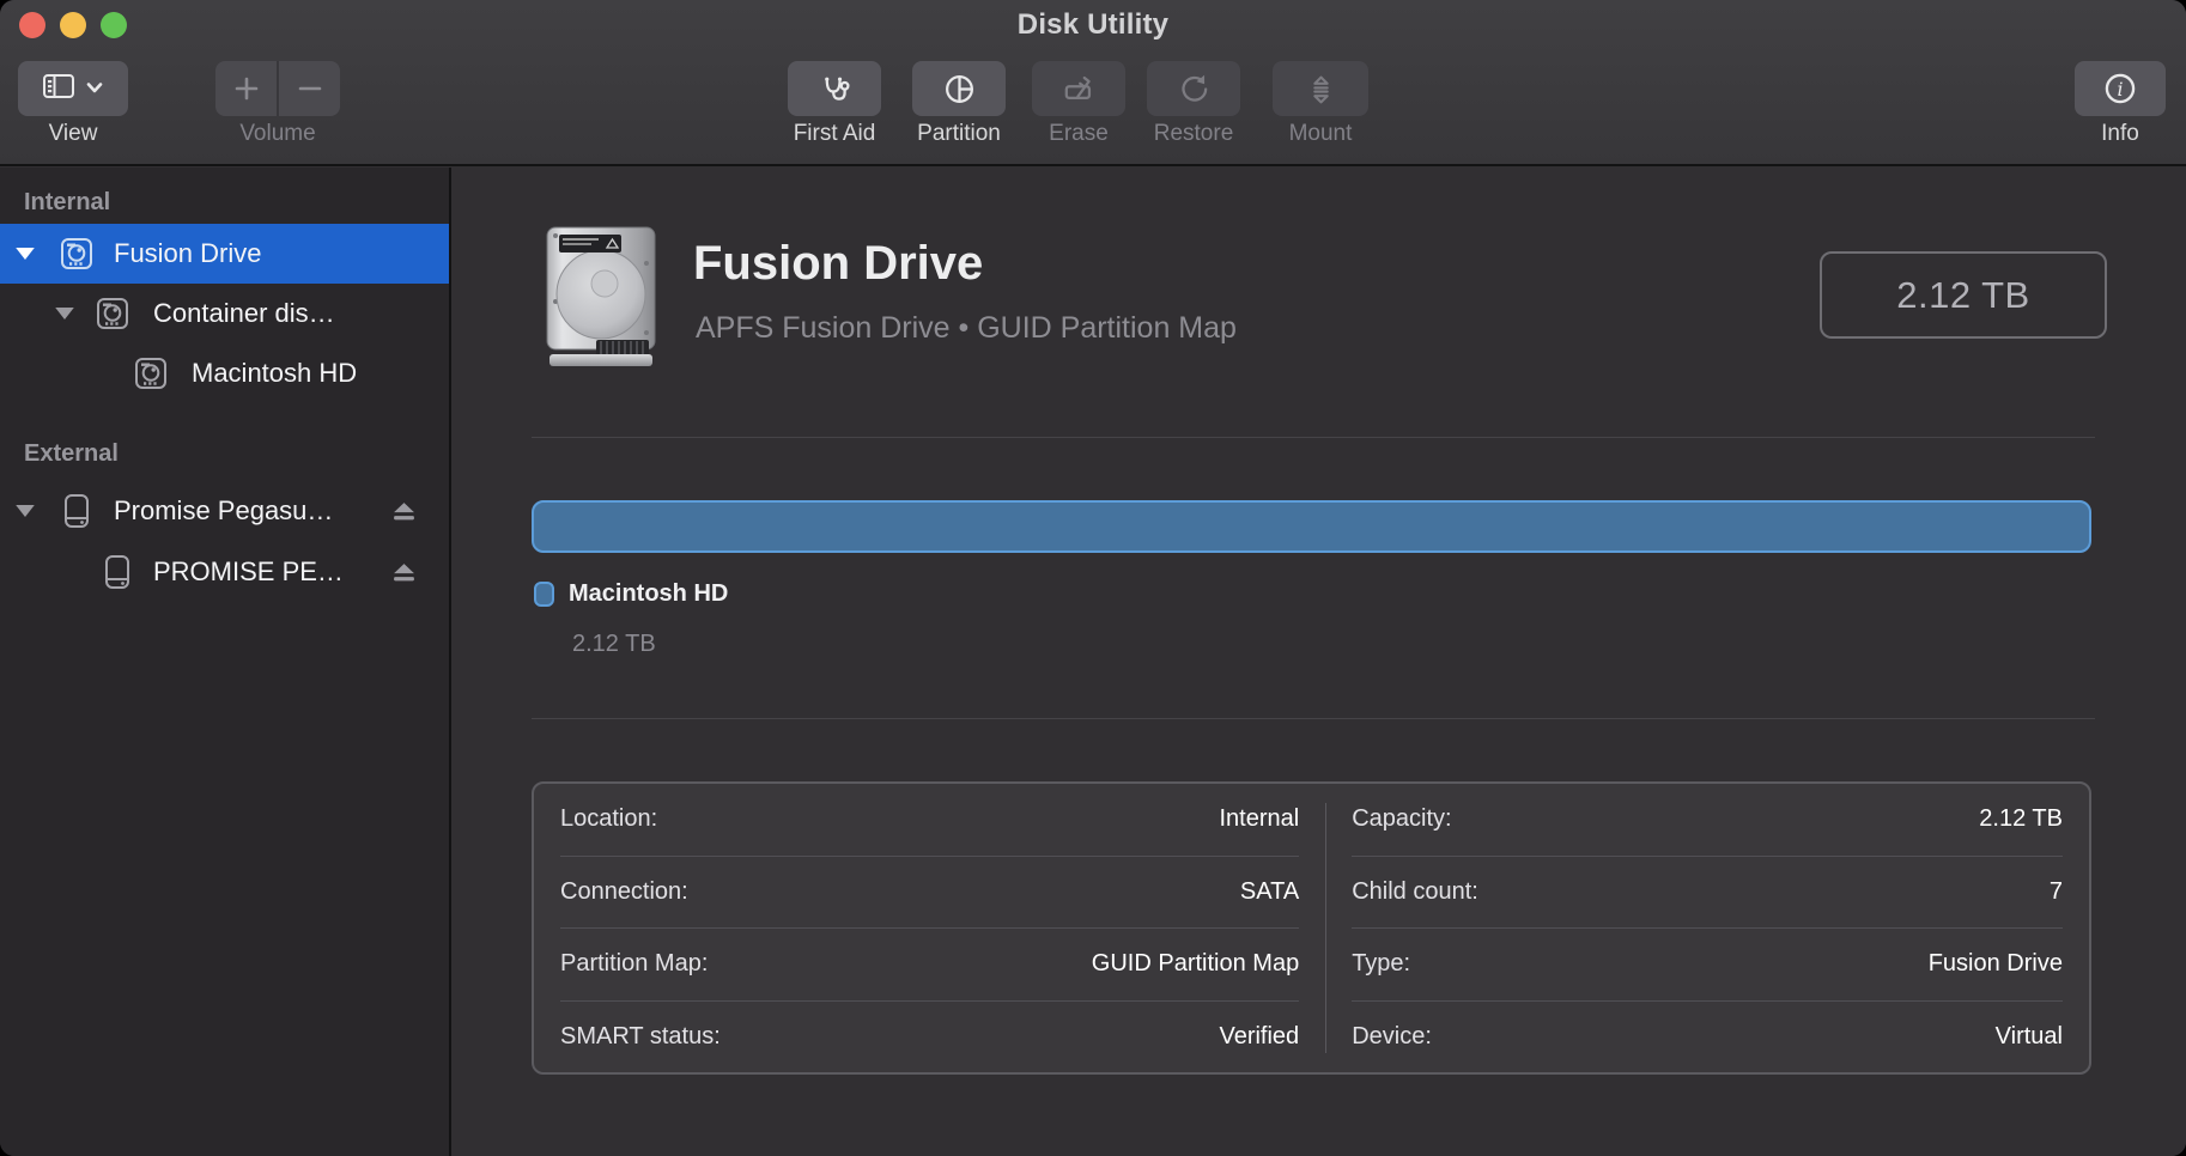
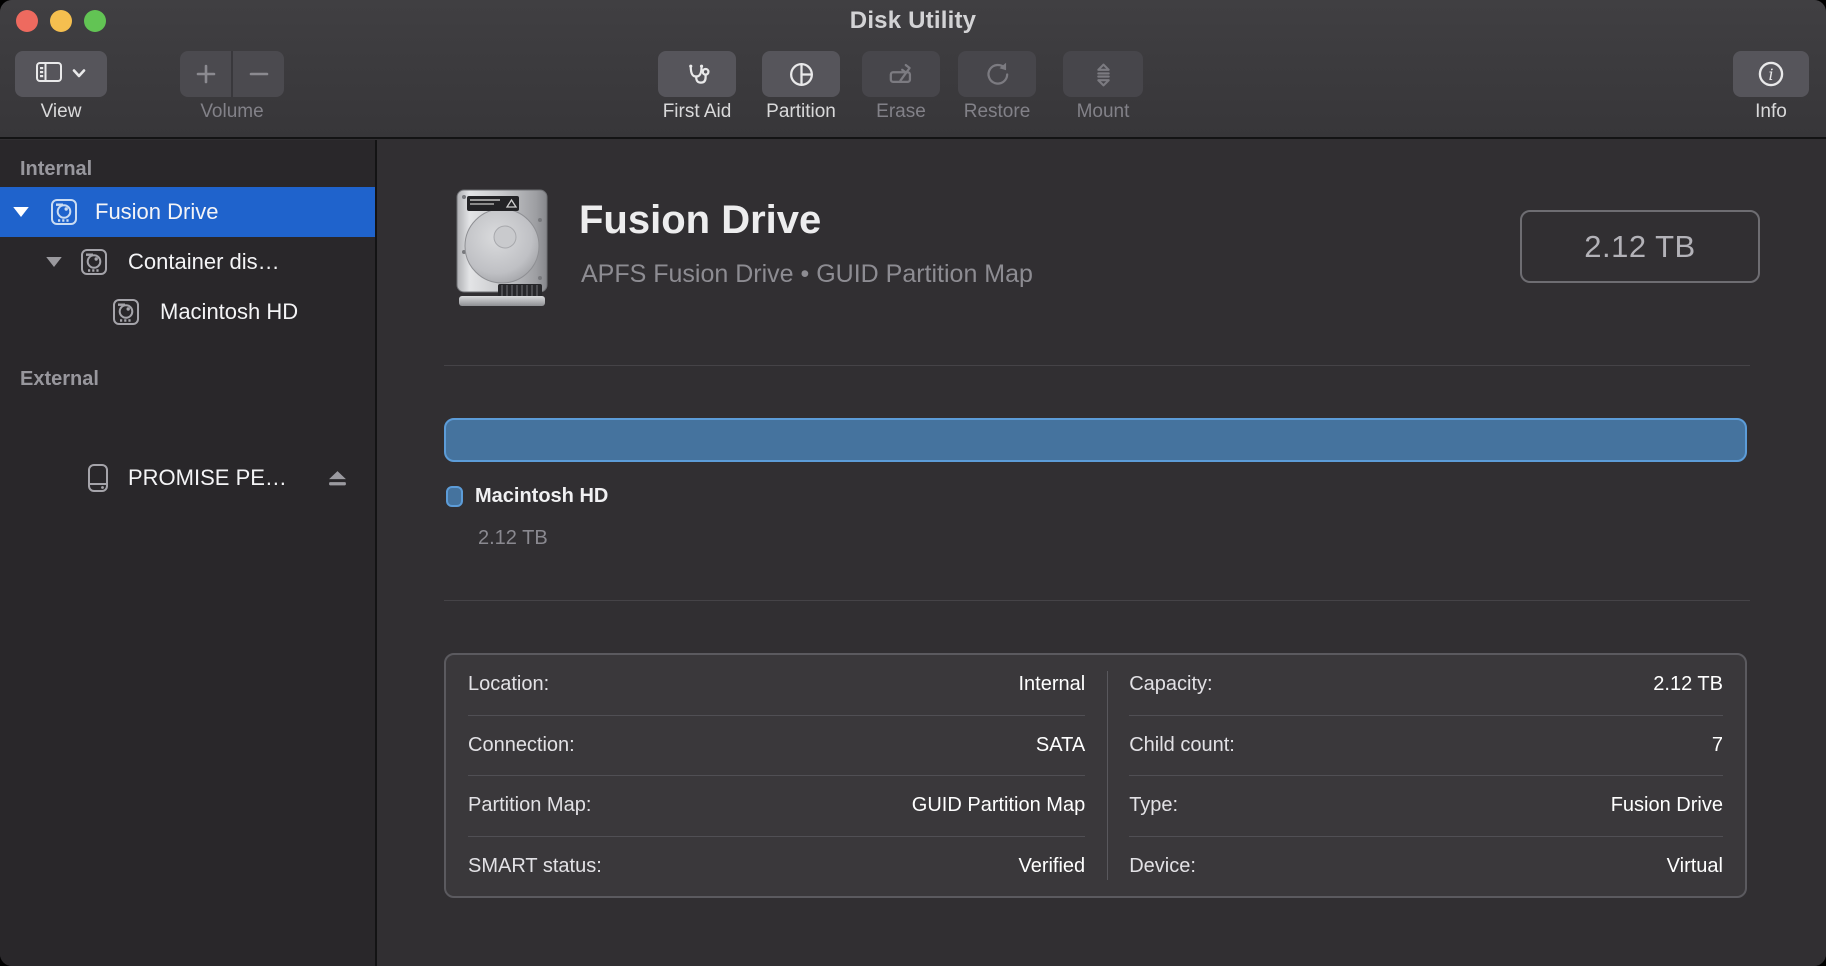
  Disk Utility
  View
  Volume
  First Aid
  Partition
  Erase
  Restore
  Mount
  i
  Info
  Internal
  Fusion Drive
  Container dis…
  Macintosh HD
  External
- Promise Pegasu…
  PROMISE PE…
  Fusion Drive
  APFS Fusion Drive • GUID Partition Map
  2.12 TB
  Macintosh HD
  2.12 TB
  Location:
  Internal
  Connection:
  SATA
  Partition Map:
  GUID Partition Map
  SMART status:
  Verified
  Capacity:
  2.12 TB
  Child count:
  7
  Type:
  Fusion Drive
  Device:
  Virtual
